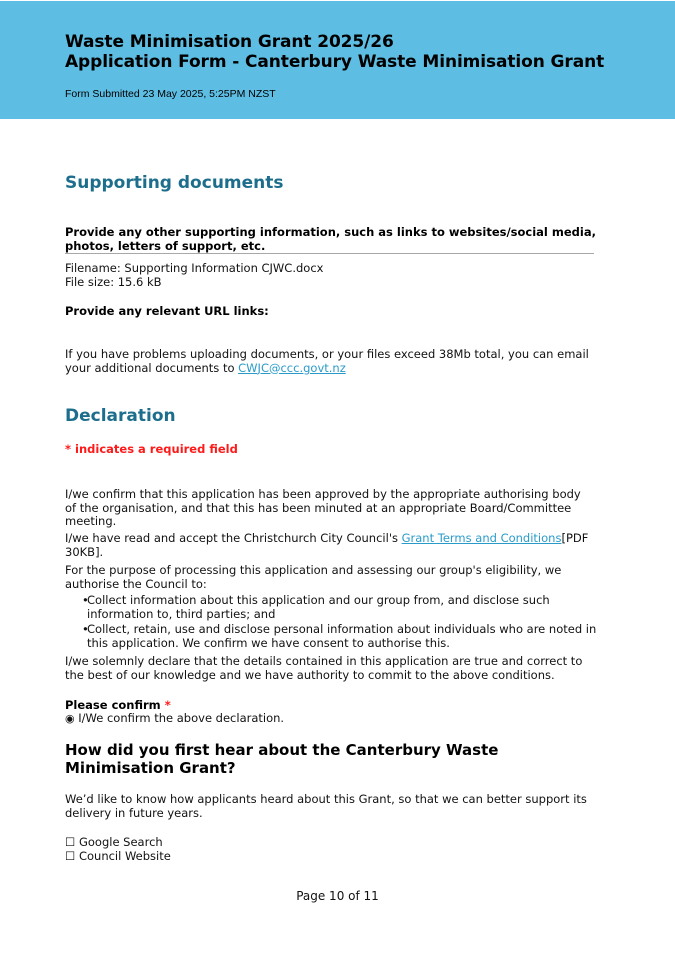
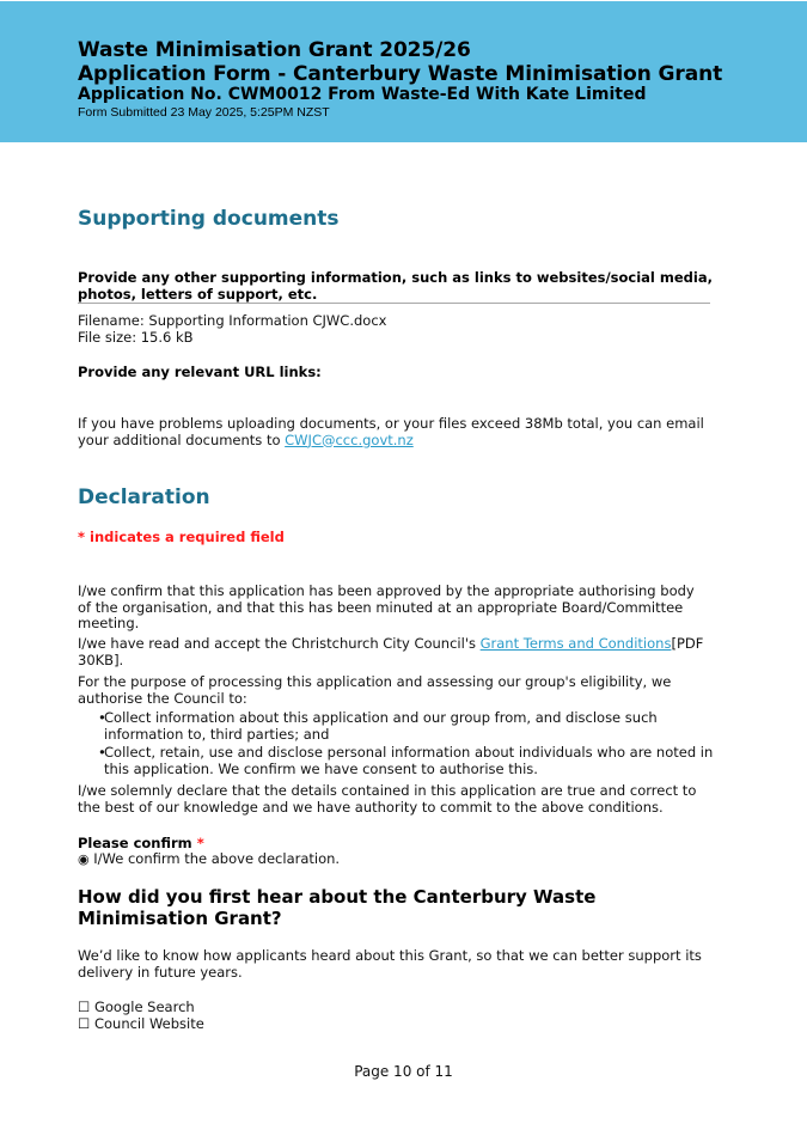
  Waste Minimisation Grant 2025/26
  Application Form - Canterbury Waste Minimisation Grant
+ Application No. CWM0012 From Waste-Ed With Kate Limited
  Form Submitted 23 May 2025, 5:25PM NZST
  Supporting documents
  Provide any other supporting information, such as links to websites/social media, photos, letters of support, etc.
  Filename: Supporting Information CJWC.docx
  File size: 15.6 kB
  Provide any relevant URL links:
  If you have problems uploading documents, or your files exceed 38Mb total, you can email your additional documents to CWJC@ccc.govt.nz
  Declaration
  * indicates a required field
  I/we confirm that this application has been approved by the appropriate authorising body of the organisation, and that this has been minuted at an appropriate Board/Committee meeting.
  I/we have read and accept the Christchurch City Council's Grant Terms and Conditions[PDF 30KB].
  For the purpose of processing this application and assessing our group's eligibility, we authorise the Council to:
  •
  Collect information about this application and our group from, and disclose such information to, third parties; and
  •
  Collect, retain, use and disclose personal information about individuals who are noted in this application. We confirm we have consent to authorise this.
  I/we solemnly declare that the details contained in this application are true and correct to the best of our knowledge and we have authority to commit to the above conditions.
  Please confirm *
  ◉ I/We confirm the above declaration.
  How did you first hear about the Canterbury Waste Minimisation Grant?
  We’d like to know how applicants heard about this Grant, so that we can better support its delivery in future years.
  ☐ Google Search
  ☐ Council Website
  Page 10 of 11
